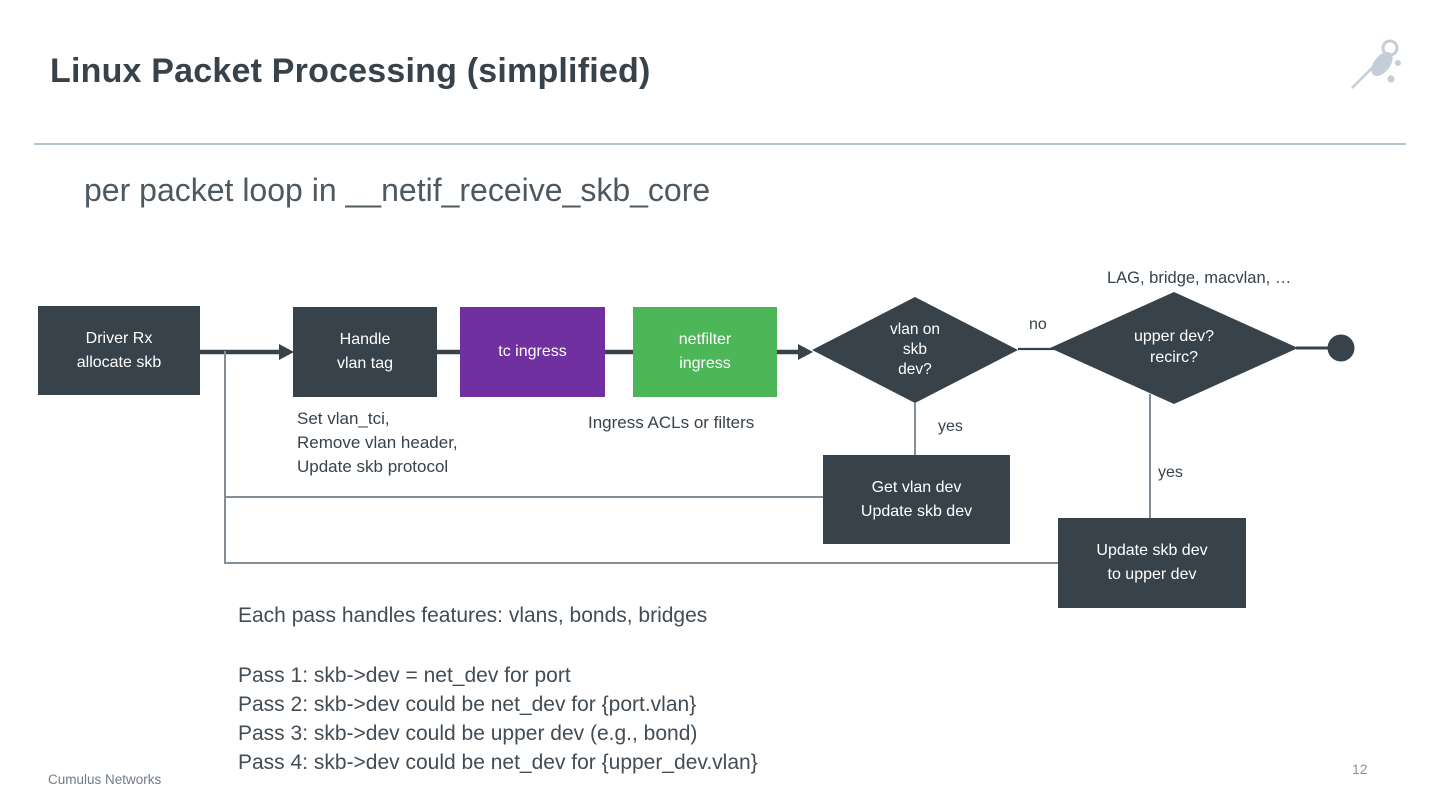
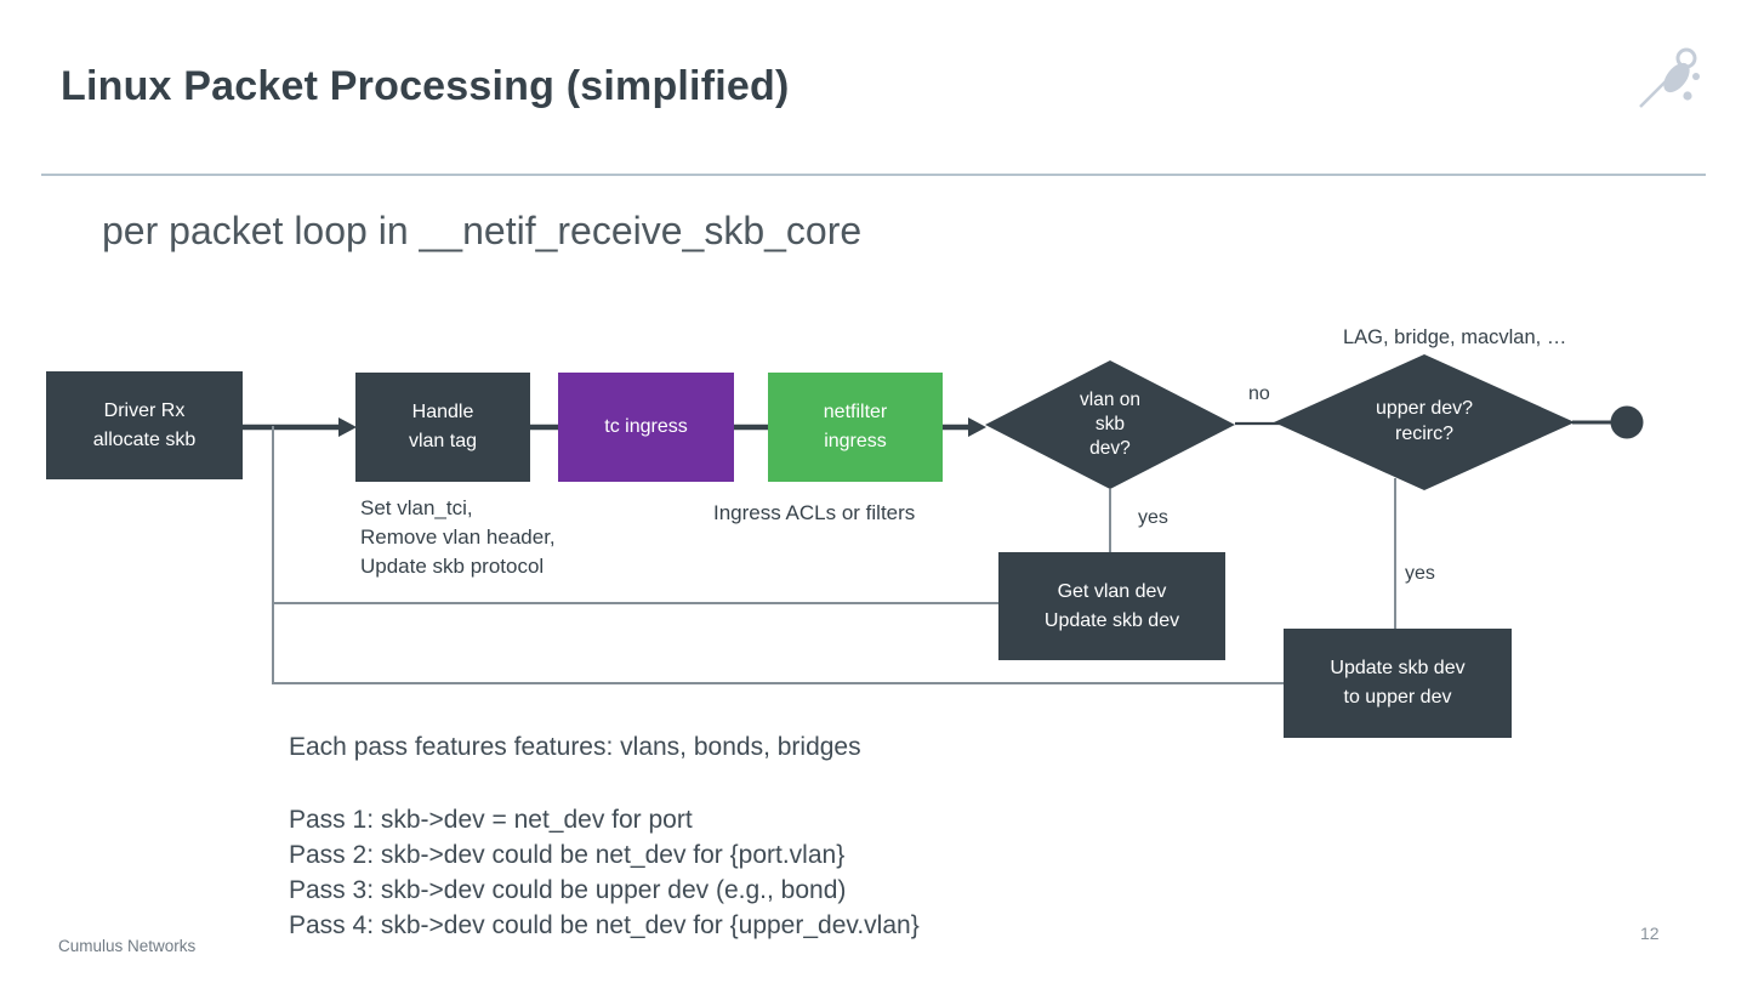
  Linux Packet Processing (simplified)
  per packet loop in __netif_receive_skb_core
  Driver Rx
  allocate skb
  Handle
  vlan tag
  tc ingress
  netfilter
  ingress
  vlan on
  skb
  dev?
  upper dev?
  recirc?
  Get vlan dev
  Update skb dev
  Update skb dev
  to upper dev
  no
  yes
  yes
  LAG, bridge, macvlan, …
  Set vlan_tci,
  Remove vlan header,
  Update skb protocol
  Ingress ACLs or filters
- Each pass handles features: vlans, bonds, bridges
+ Each pass features features: vlans, bonds, bridges
  Pass 1: skb->dev = net_dev for port
  Pass 2: skb->dev could be net_dev for {port.vlan}
  Pass 3: skb->dev could be upper dev (e.g., bond)
  Pass 4: skb->dev could be net_dev for {upper_dev.vlan}
  Cumulus Networks
  12
